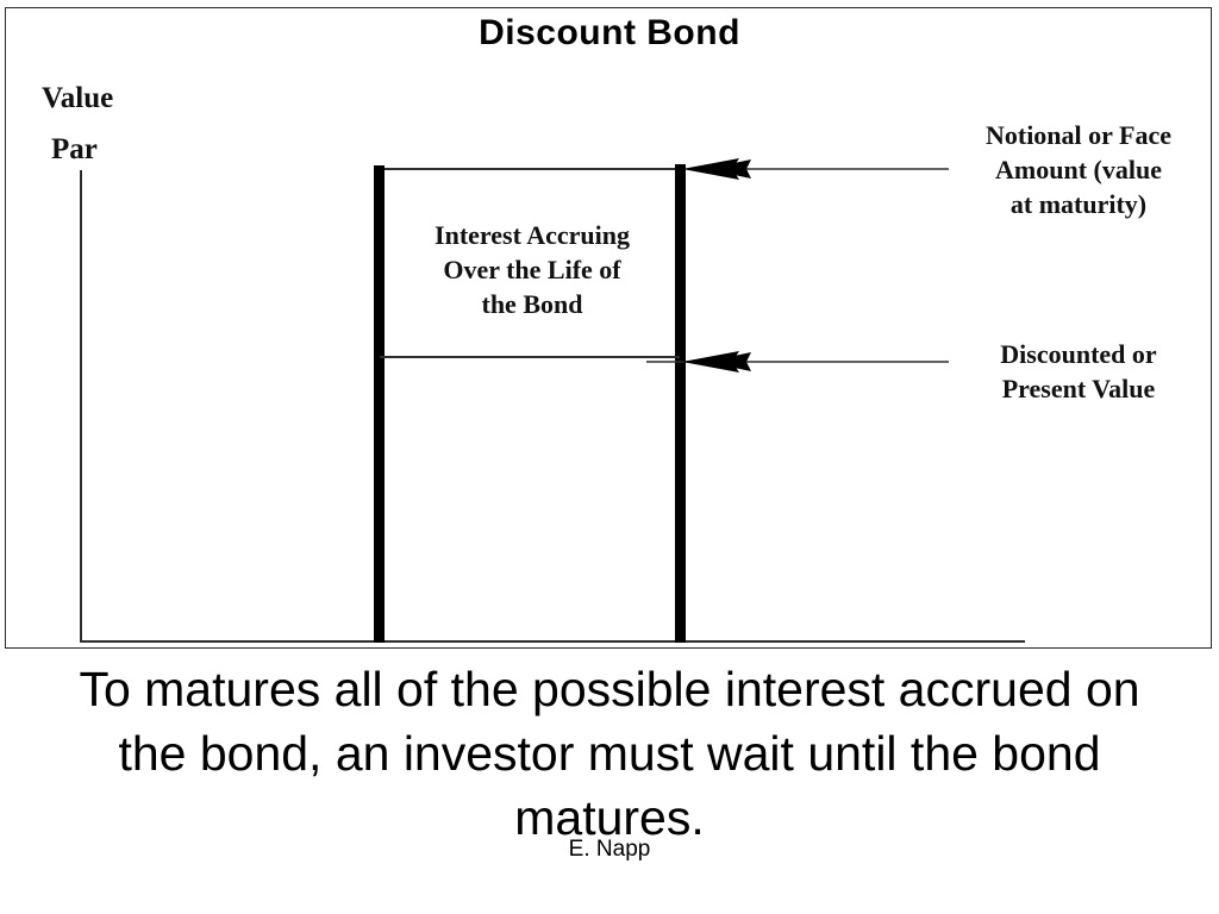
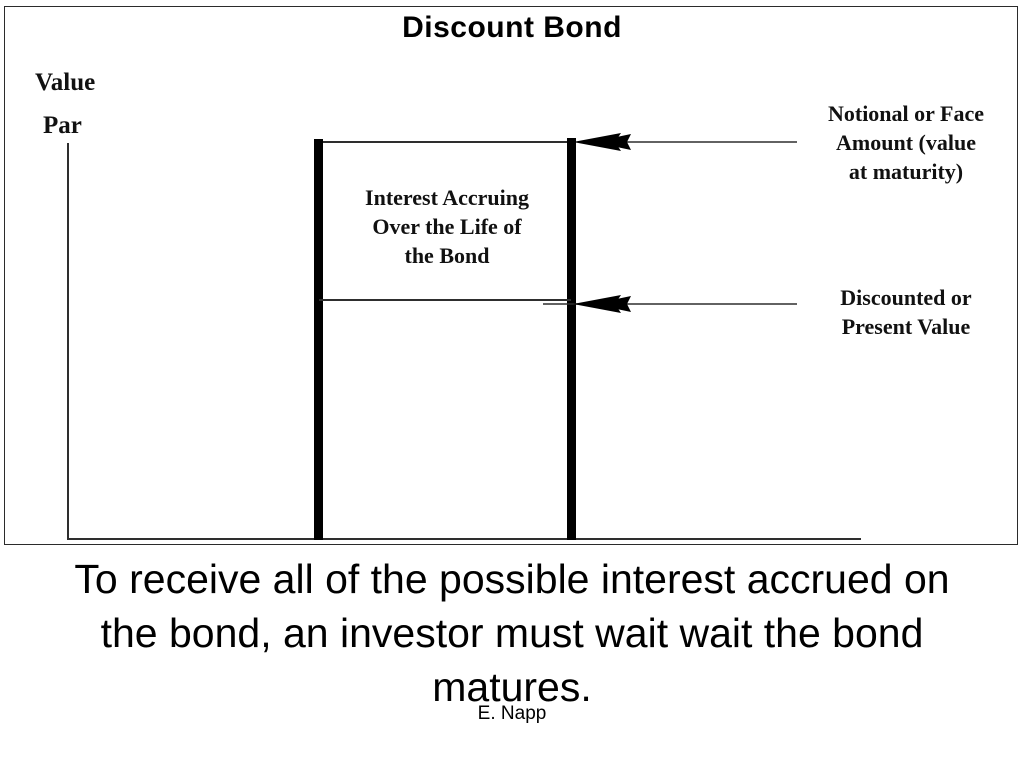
  Discount Bond
  Value
  Par
  Interest Accruing
  Over the Life of
  the Bond
  Notional or Face
  Amount (value
  at maturity)
  Discounted or
  Present Value
- To matures all of the possible interest accrued on
+ To receive all of the possible interest accrued on
- the bond, an investor must wait until the bond
+ the bond, an investor must wait wait the bond
  matures.
  E. Napp
